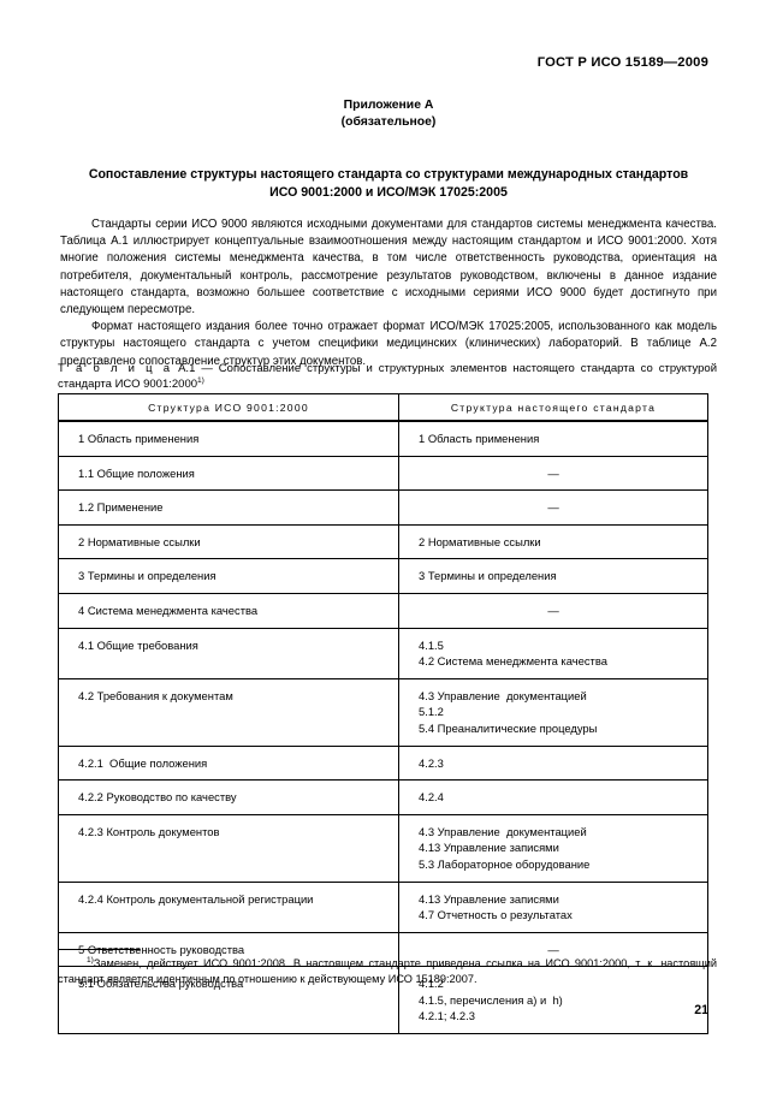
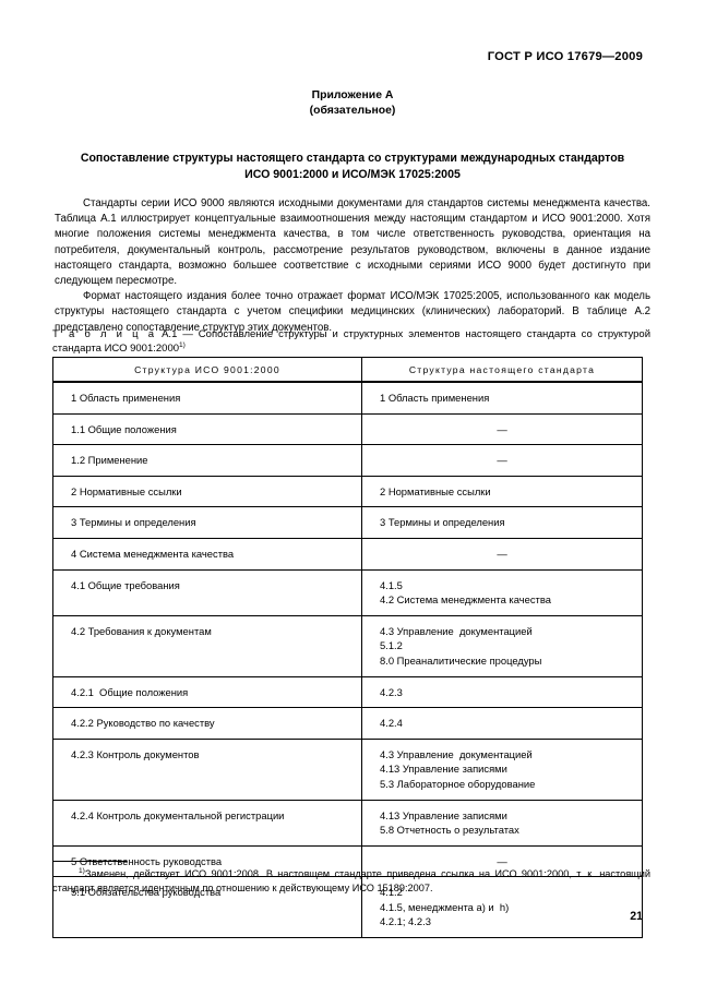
- ГОСТ Р ИСО 15189—2009
+ ГОСТ Р ИСО 17679—2009
  Приложение А
  (обязательное)
  Сопоставление структуры настоящего стандарта со структурами международных стандартов
  ИСО 9001:2000 и ИСО/МЭК 17025:2005
  Стандарты серии ИСО 9000 являются исходными документами для стандартов системы менеджмента качества. Таблица А.1 иллюстрирует концептуальные взаимоотношения между настоящим стандартом и ИСО 9001:2000. Хотя многие положения системы менеджмента качества, в том числе ответственность руководства, ориентация на потребителя, документальный контроль, рассмотрение результатов руководством, включены в данное издание настоящего стандарта, возможно большее соответствие с исходными сериями ИСО 9000 будет достигнуто при следующем пересмотре.
  Формат настоящего издания более точно отражает формат ИСО/МЭК 17025:2005, использованного как модель структуры настоящего стандарта с учетом специфики медицинских (клинических) лабораторий. В таблице А.2 представлено сопоставление структур этих документов.
  Т а б л и ц а А.1 — Сопоставление структуры и структурных элементов настоящего стандарта со структурой стандарта ИСО 9001:2000
  Структура ИСО 9001:2000	Структура настоящего стандарта
  1 Область применения	1 Область применения
  1.1 Общие положения	—
  1.2 Применение	—
  2 Нормативные ссылки	2 Нормативные ссылки
  3 Термины и определения	3 Термины и определения
  4 Система менеджмента качества	—
  4.1 Общие требования	4.1.54.2 Система менеджмента качества
- 4.2 Требования к документам	4.3 Управление документацией5.1.25.4 Преаналитические процедуры
+ 4.2 Требования к документам	4.3 Управление документацией5.1.28.0 Преаналитические процедуры
  4.2.1 Общие положения	4.2.3
  4.2.2 Руководство по качеству	4.2.4
  4.2.3 Контроль документов	4.3 Управление документацией4.13 Управление записями5.3 Лабораторное оборудование
- 4.2.4 Контроль документальной регистрации	4.13 Управление записями4.7 Отчетность о результатах
+ 4.2.4 Контроль документальной регистрации	4.13 Управление записями5.8 Отчетность о результатах
  5 Ответственность руководства	—
- 5.1 Обязательства руководства	4.1.24.1.5, перечисления а) и h)4.2.1; 4.2.3
+ 5.1 Обязательства руководства	4.1.24.1.5, менеджмента а) и h)4.2.1; 4.2.3
  Заменен, действует ИСО 9001:2008. В настоящем стандарте приведена ссылка на ИСО 9001:2000, т. к. настоящий стандарт является идентичным по отношению к действующему ИСО 15189:2007.
  21
